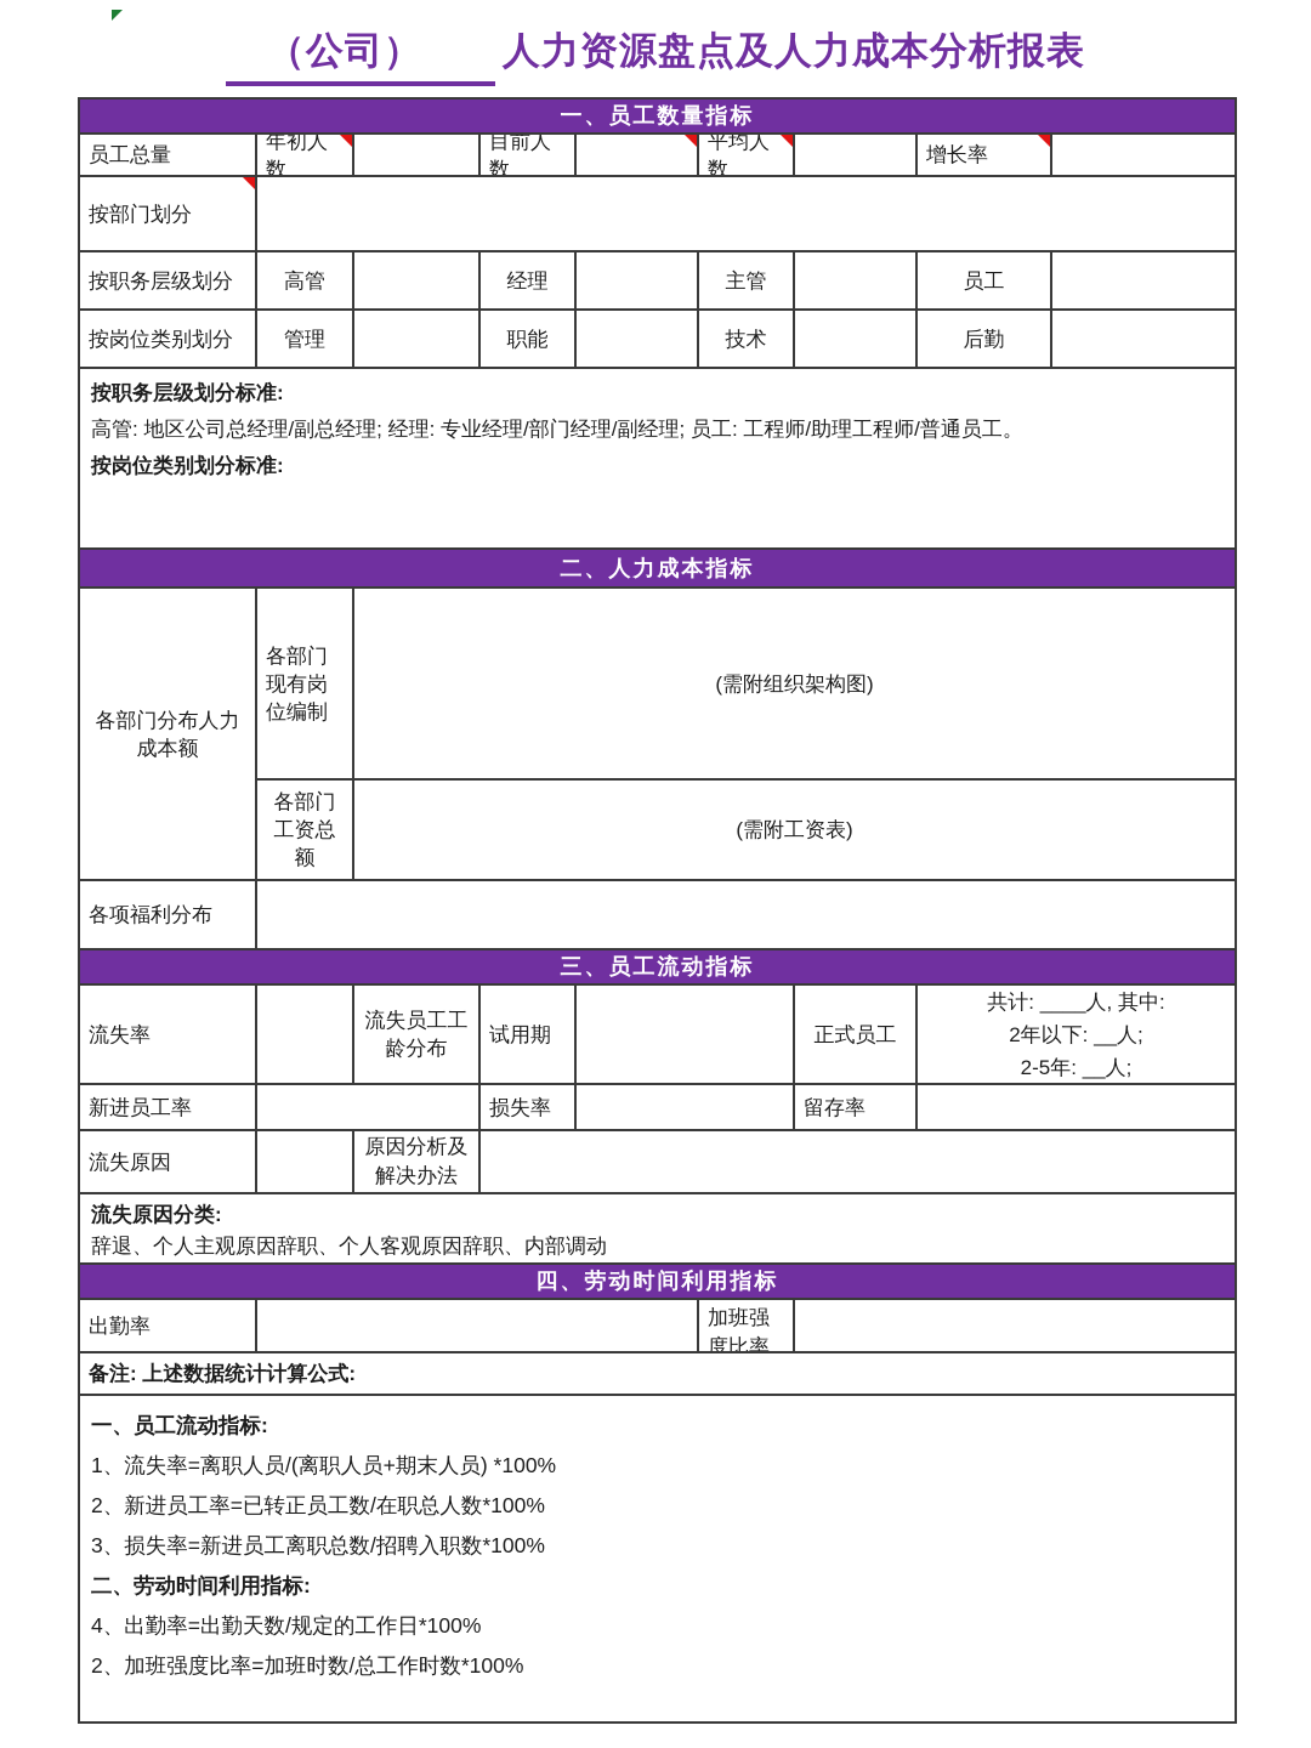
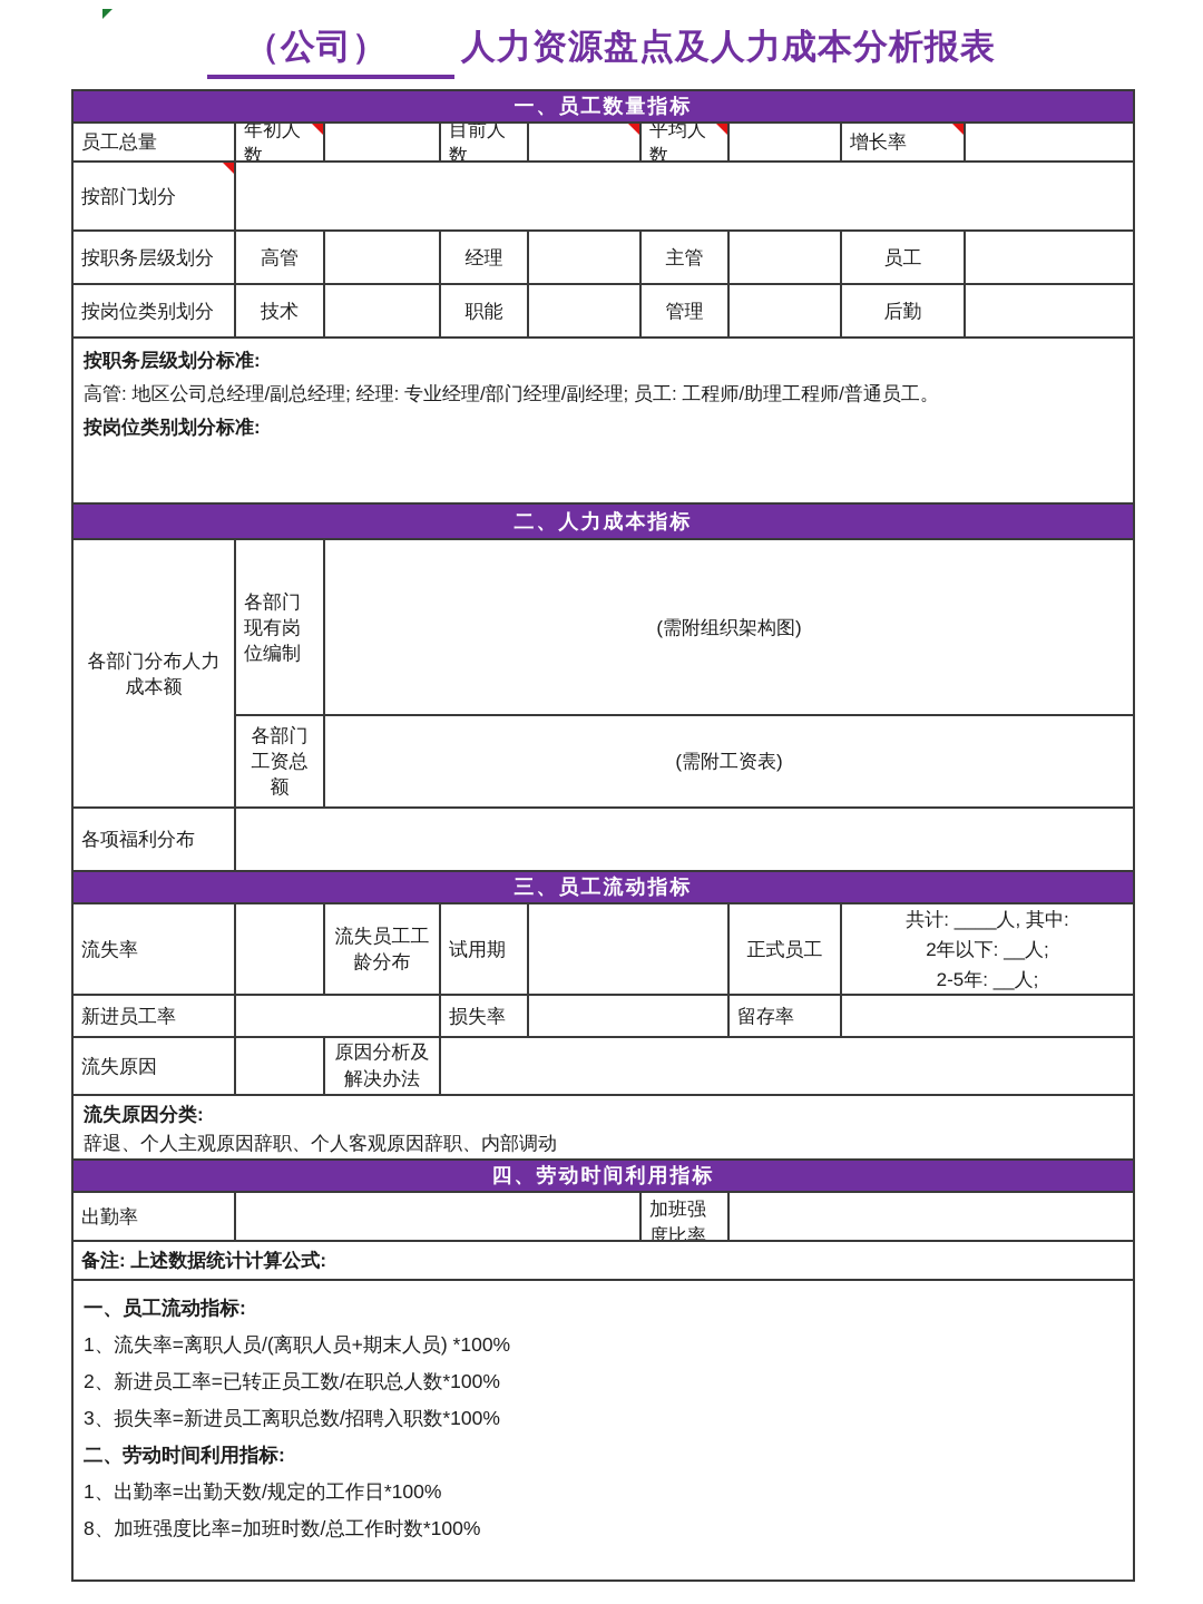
  （公司） 人力资源盘点及人力成本分析报表
  一、员工数量指标
  员工总量
  年初人数
  目前人数
  平均人数
  增长率
  按部门划分
  按职务层级划分
  高管
  经理
  主管
  员工
  按岗位类别划分
- 管理
+ 技术
  职能
- 技术
+ 管理
  后勤
  按职务层级划分标准:
  高管: 地区公司总经理/副总经理; 经理: 专业经理/部门经理/副经理; 员工: 工程师/助理工程师/普通员工。
  按岗位类别划分标准:
  二、人力成本指标
  各部门分布人力成本额
  各部门现有岗位编制
  (需附组织架构图)
  各部门工资总额
  (需附工资表)
  各项福利分布
  三、员工流动指标
  流失率
  流失员工工龄分布
  试用期
  正式员工
  共计: ____人, 其中:
  2年以下: __人;
  2-5年: __人;
  新进员工率
  损失率
  留存率
  流失原因
  原因分析及解决办法
  流失原因分类:
  辞退、个人主观原因辞职、个人客观原因辞职、内部调动
  四、劳动时间利用指标
  出勤率
  加班强度比率
  备注: 上述数据统计计算公式:
  一、员工流动指标:
  1、流失率=离职人员/(离职人员+期末人员) *100%
  2、新进员工率=已转正员工数/在职总人数*100%
  3、损失率=新进员工离职总数/招聘入职数*100%
  二、劳动时间利用指标:
- 4、出勤率=出勤天数/规定的工作日*100%
+ 1、出勤率=出勤天数/规定的工作日*100%
- 2、加班强度比率=加班时数/总工作时数*100%
+ 8、加班强度比率=加班时数/总工作时数*100%
